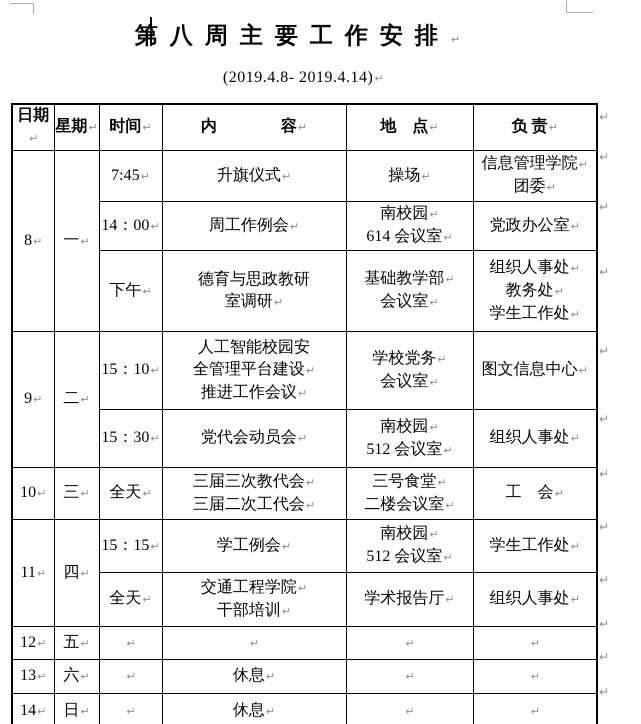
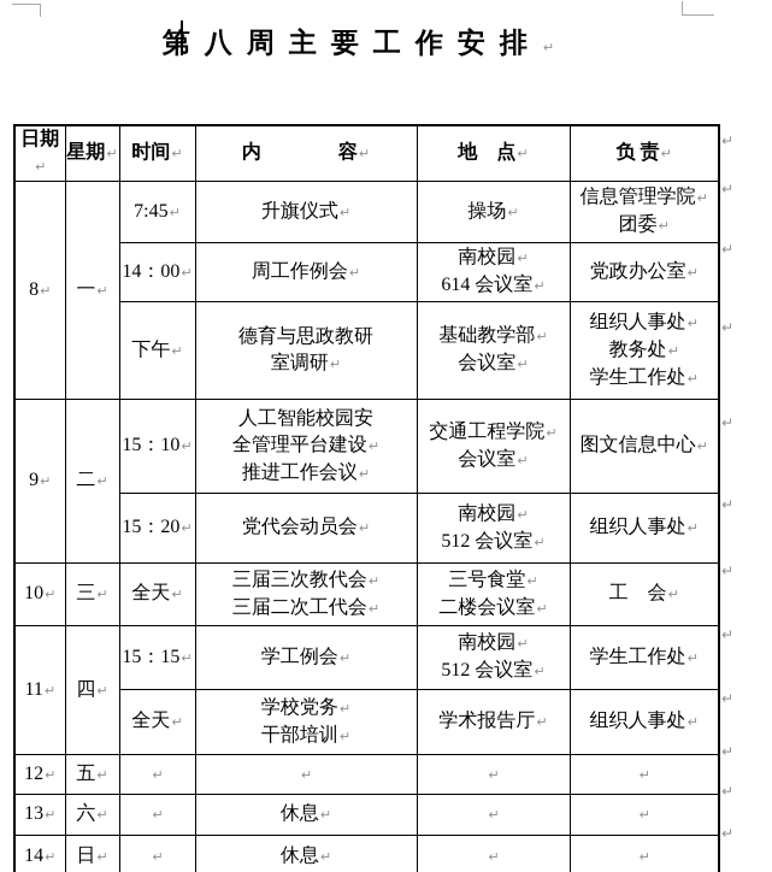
  第八周主要工作安排↵
- (2019.4.8- 2019.4.14)↵
  日期↵	星期↵	时间↵	内 容↵	地 点↵	负 责↵
  8↵	一↵	7:45↵	升旗仪式↵	操场↵	信息管理学院↵团委↵
  14：00↵	周工作例会↵	南校园↵614 会议室↵	党政办公室↵
  下午↵	德育与思政教研室调研↵	基础教学部↵会议室↵	组织人事处↵教务处↵学生工作处↵
- 9↵	二↵	15：10↵	人工智能校园安全管理平台建设↵推进工作会议↵	学校党务↵会议室↵	图文信息中心↵
+ 9↵	二↵	15：10↵	人工智能校园安全管理平台建设↵推进工作会议↵	交通工程学院↵会议室↵	图文信息中心↵
- 15：30↵	党代会动员会↵	南校园↵512 会议室↵	组织人事处↵
+ 15：20↵	党代会动员会↵	南校园↵512 会议室↵	组织人事处↵
  10↵	三↵	全天↵	三届三次教代会↵三届二次工代会↵	三号食堂↵二楼会议室↵	工 会↵
  11↵	四↵	15：15↵	学工例会↵	南校园↵512 会议室↵	学生工作处↵
- 全天↵	交通工程学院↵干部培训↵	学术报告厅↵	组织人事处↵
+ 全天↵	学校党务↵干部培训↵	学术报告厅↵	组织人事处↵
  12↵	五↵	↵	↵	↵	↵
  13↵	六↵	↵	休息↵	↵	↵
  14↵	日↵	↵	休息↵	↵	↵
  ↵
  ↵
  ↵
  ↵
  ↵
  ↵
  ↵
  ↵
  ↵
  ↵
  ↵
  ↵
